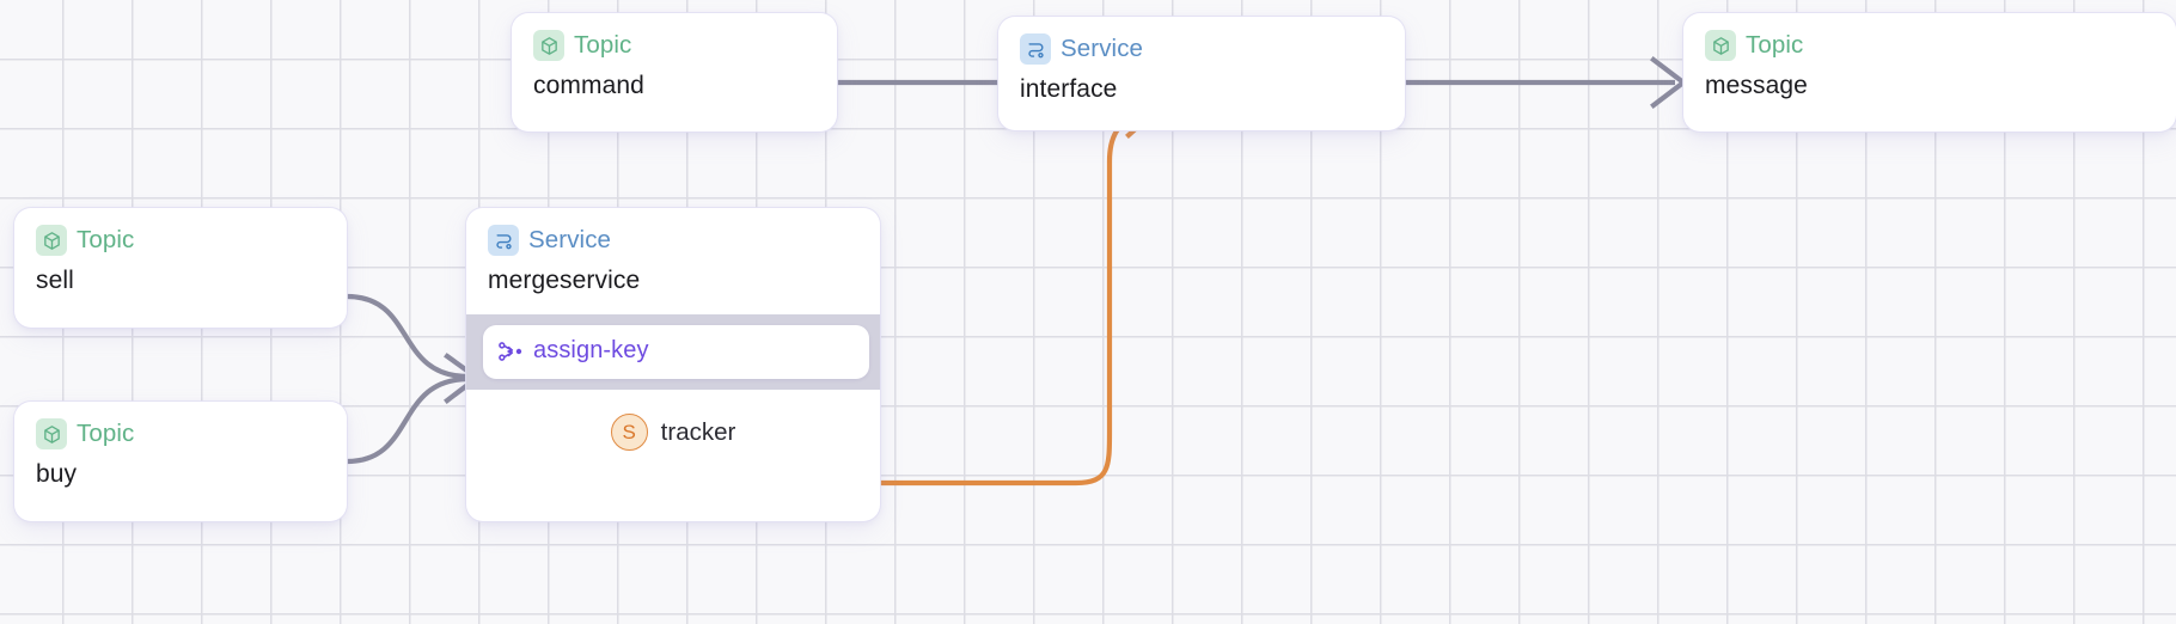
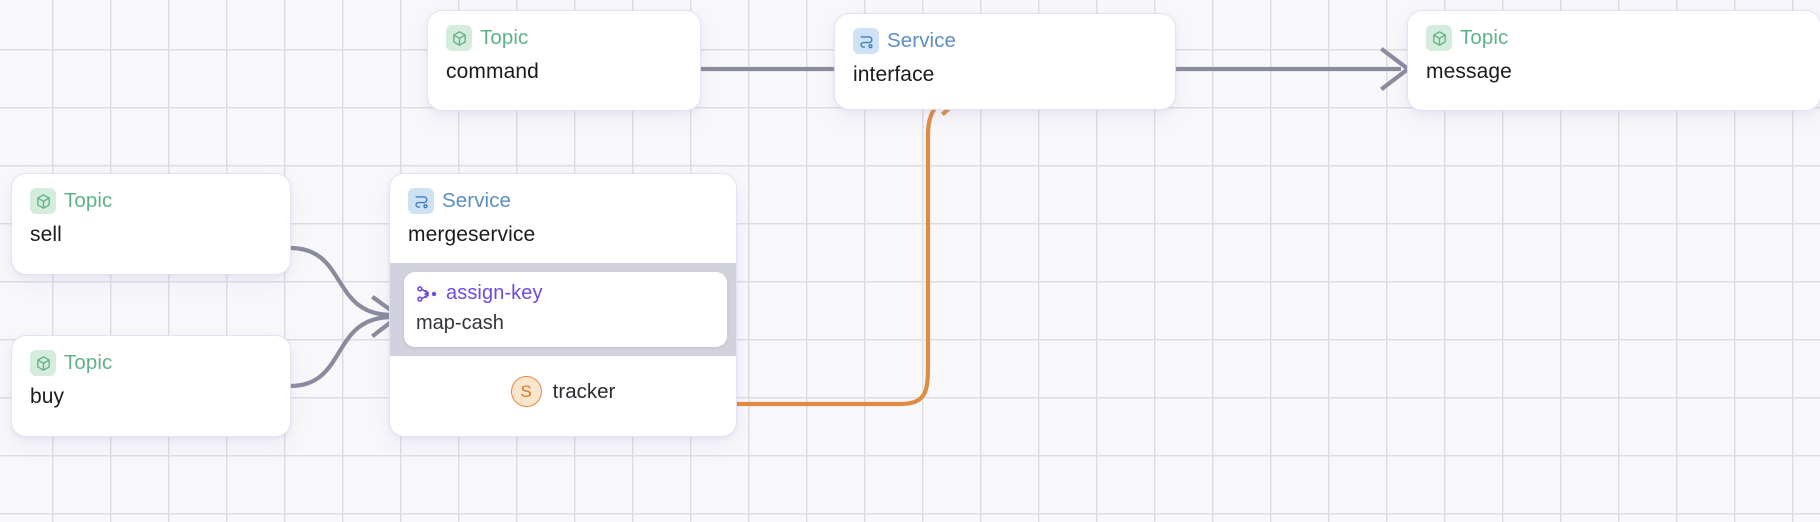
  Topic
  command
  Service
  interface
  Topic
  message
  Topic
  sell
  Topic
  buy
  Service
  mergeservice
  assign-key
+ map-cash
  S
  tracker
